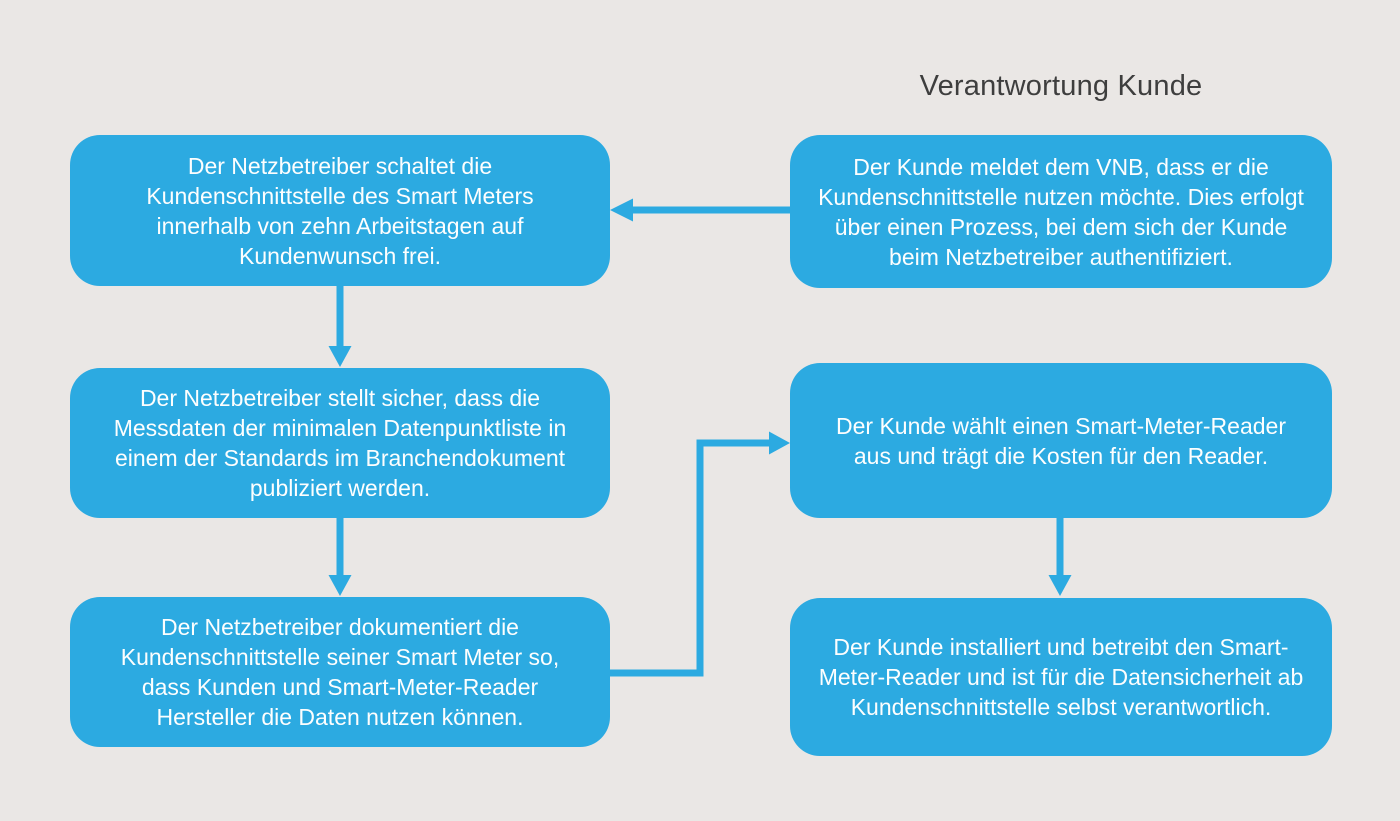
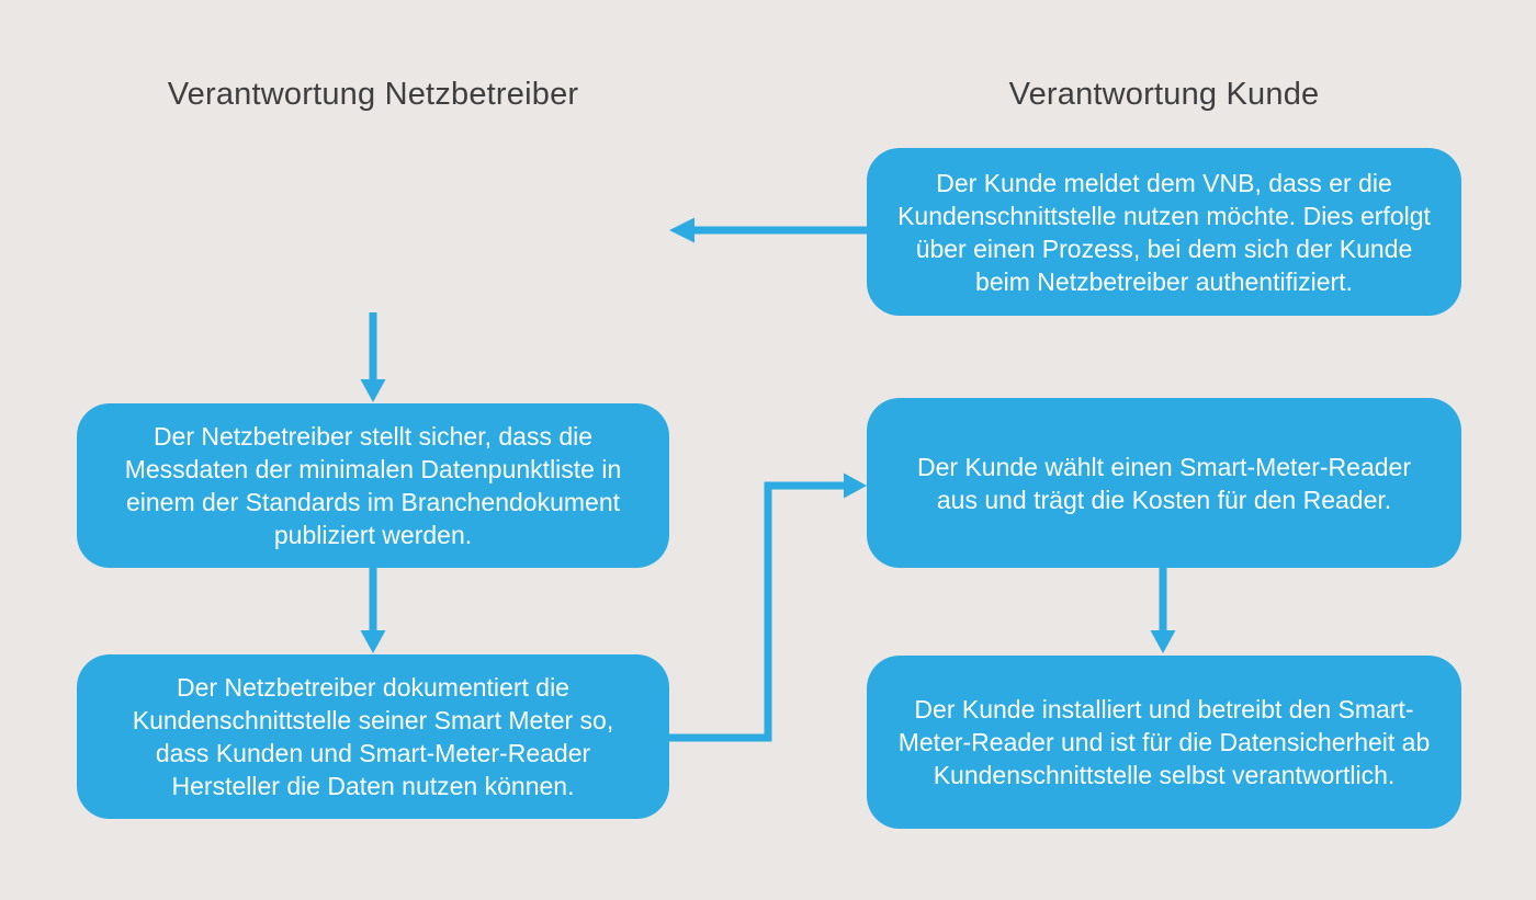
+ Verantwortung Netzbetreiber
  Verantwortung Kunde
- Der Netzbetreiber schaltet die Kundenschnittstelle des Smart Meters innerhalb von zehn Arbeitstagen auf Kundenwunsch frei.
  Der Netzbetreiber stellt sicher, dass die Messdaten der minimalen Datenpunktliste in einem der Standards im Branchendokument publiziert werden.
  Der Netzbetreiber dokumentiert die Kundenschnittstelle seiner Smart Meter so, dass Kunden und Smart-Meter-Reader Hersteller die Daten nutzen können.
  Der Kunde meldet dem VNB, dass er die Kundenschnittstelle nutzen möchte. Dies erfolgt über einen Prozess, bei dem sich der Kunde beim Netzbetreiber authentifiziert.
  Der Kunde wählt einen Smart-Meter-Reader aus und trägt die Kosten für den Reader.
  Der Kunde installiert und betreibt den Smart-Meter-Reader und ist für die Datensicherheit ab Kundenschnittstelle selbst verantwortlich.
